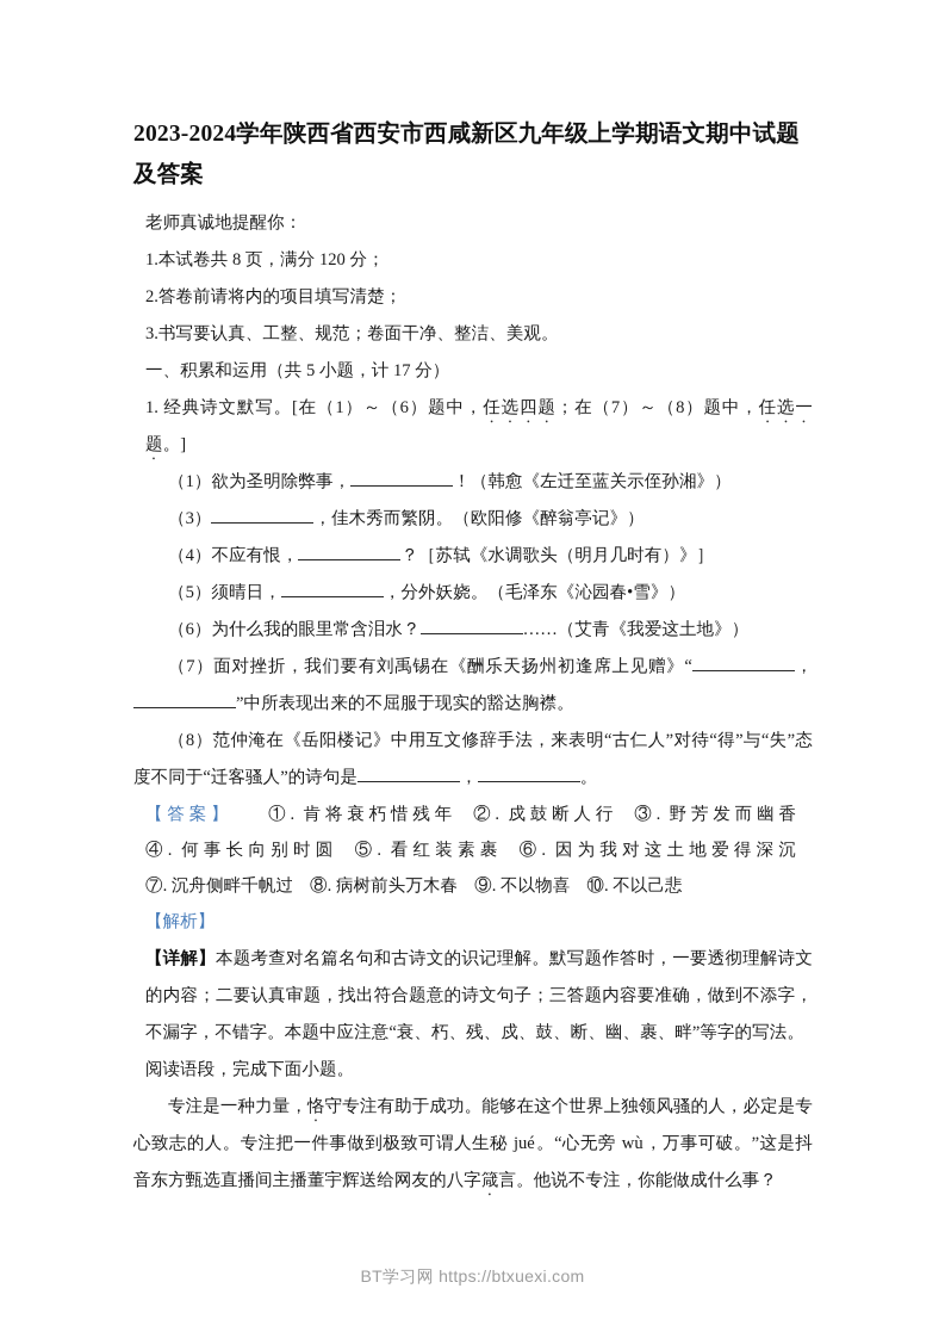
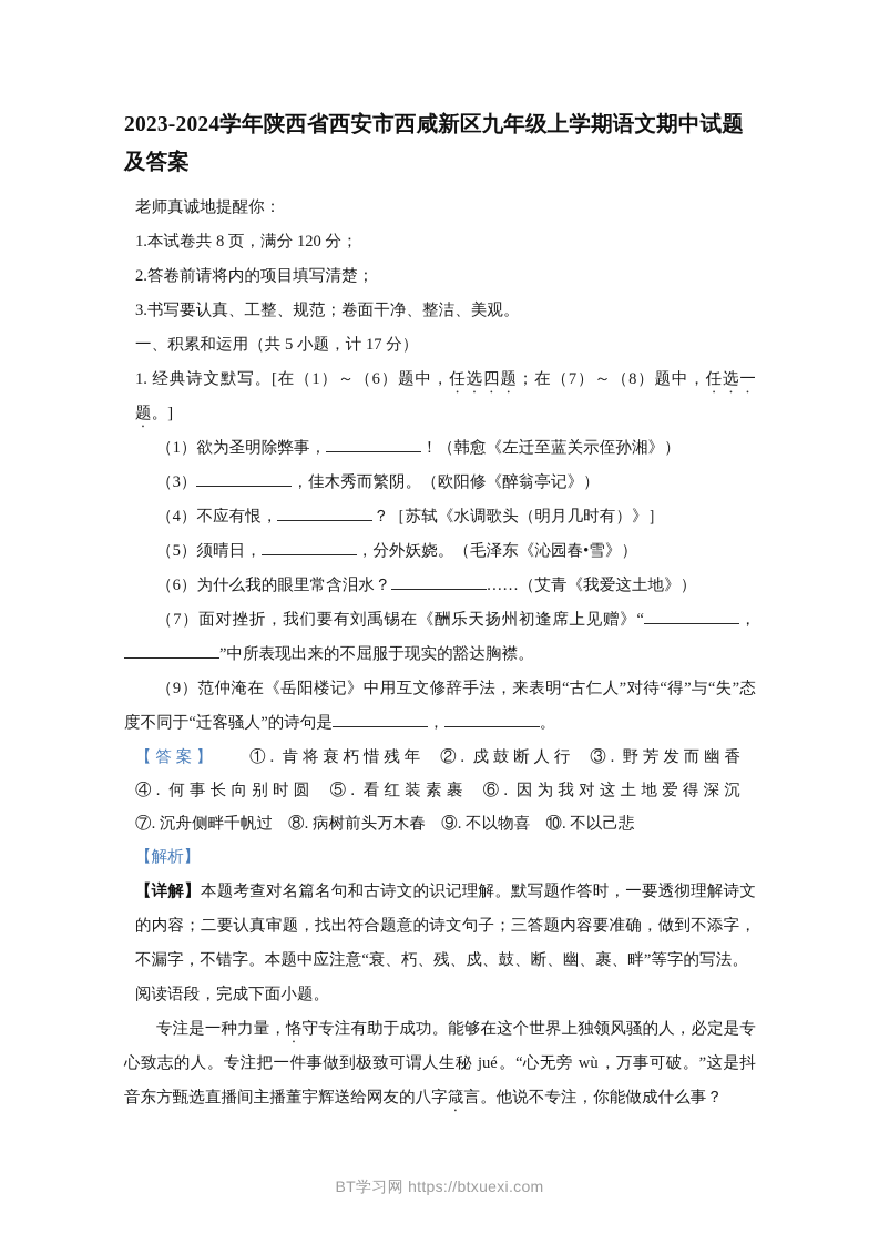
  2023-2024学年陕西省西安市西咸新区九年级上学期语文期中试题及答案
  老师真诚地提醒你：
  1.本试卷共 8 页，满分 120 分；
  2.答卷前请将内的项目填写清楚；
  3.书写要认真、工整、规范；卷面干净、整洁、美观。
  一、积累和运用（共 5 小题，计 17 分）
  1. 经典诗文默写。[在（1）～（6）题中，任选四题；在（7）～（8）题中，任选一题。]
  （1）欲为圣明除弊事， ！（韩愈《左迁至蓝关示侄孙湘》）
  （3） ，佳木秀而繁阴。（欧阳修《醉翁亭记》）
  （4）不应有恨， ？［苏轼《水调歌头（明月几时有）》］
  （5）须晴日， ，分外妖娆。（毛泽东《沁园春•雪》）
  （6）为什么我的眼里常含泪水？ ……（艾青《我爱这土地》）
  （7）面对挫折，我们要有刘禹锡在《酬乐天扬州初逢席上见赠》“ ，”中所表现出来的不屈服于现实的豁达胸襟。
- （8）范仲淹在《岳阳楼记》中用互文修辞手法，来表明“古仁人”对待“得”与“失”态度不同于“迁客骚人”的诗句是 ， 。
+ （9）范仲淹在《岳阳楼记》中用互文修辞手法，来表明“古仁人”对待“得”与“失”态度不同于“迁客骚人”的诗句是 ， 。
  【答案】 ①. 肯将衰朽惜残年 ②. 戍鼓断人行 ③. 野芳发而幽香④. 何事长向别时圆 ⑤. 看红装素裹 ⑥. 因为我对这土地爱得深沉⑦. 沉舟侧畔千帆过 ⑧. 病树前头万木春 ⑨. 不以物喜 ⑩. 不以己悲
  【解析】
  【详解】本题考查对名篇名句和古诗文的识记理解。默写题作答时，一要透彻理解诗文的内容；二要认真审题，找出符合题意的诗文句子；三答题内容要准确，做到不添字，不漏字，不错字。本题中应注意“衰、朽、残、戍、鼓、断、幽、裹、畔”等字的写法。
  阅读语段，完成下面小题。
  专注是一种力量，恪守专注有助于成功。能够在这个世界上独领风骚的人，必定是专心致志的人。专注把一件事做到极致可谓人生秘 jué。“心无旁 wù，万事可破。”这是抖音东方甄选直播间主播董宇辉送给网友的八字箴言。他说不专注，你能做成什么事？
  BT学习网 https://btxuexi.com
